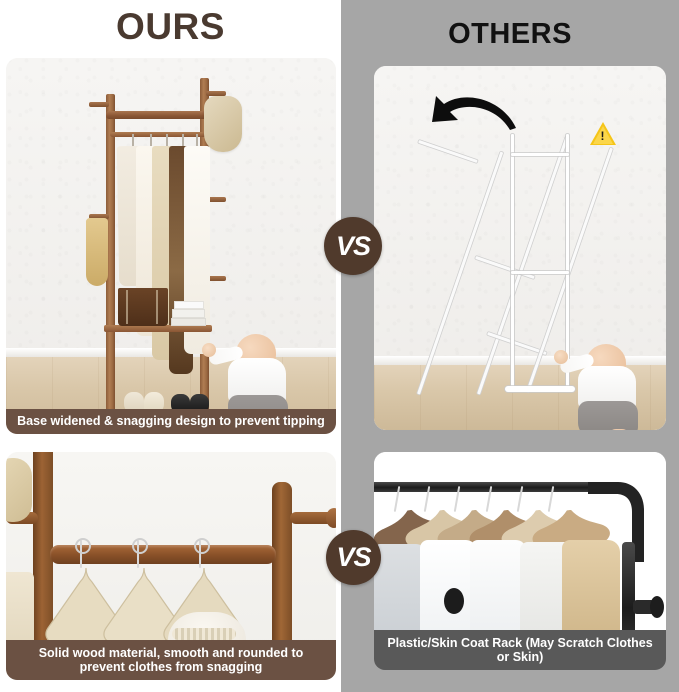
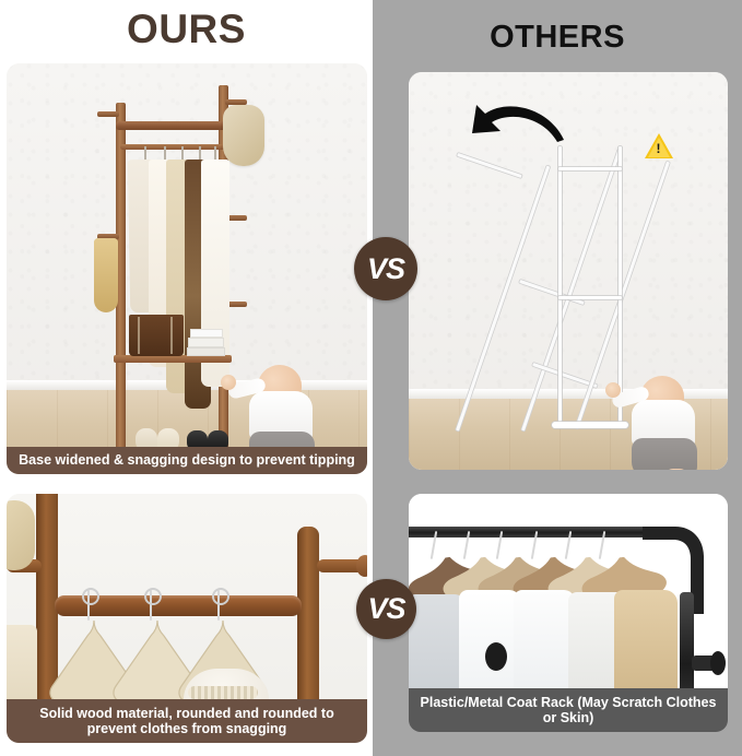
  OURS
  OTHERS
  Base widened & snagging design to prevent tipping
  !
- Solid wood material, smooth and rounded to prevent clothes from snagging
+ Solid wood material, rounded and rounded to prevent clothes from snagging
- Plastic/Skin Coat Rack (May Scratch Clothes or Skin)
+ Plastic/Metal Coat Rack (May Scratch Clothes or Skin)
  VS
  VS
